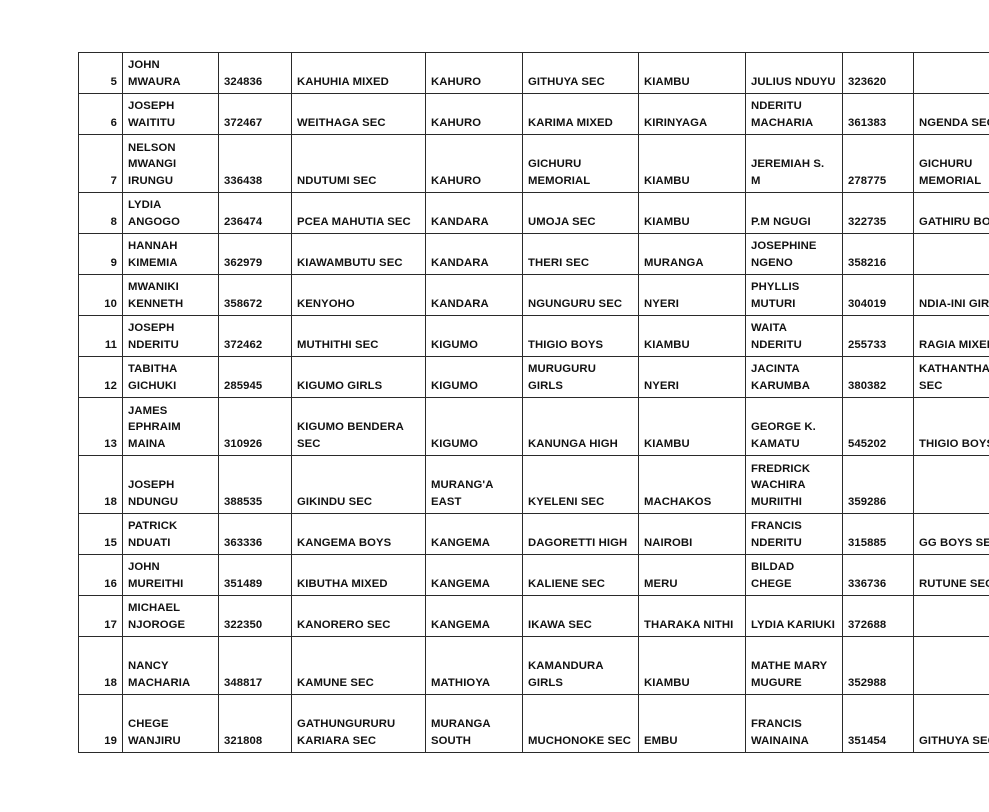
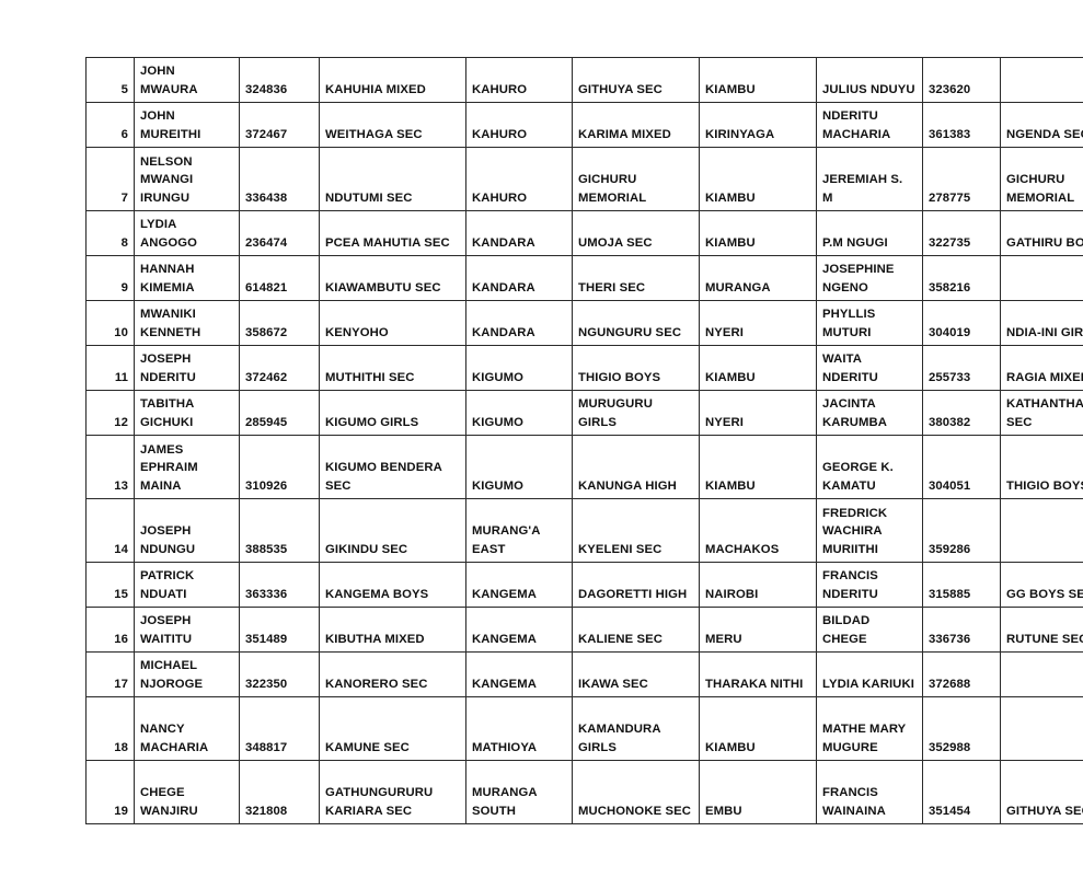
  5	JOHN MWAURA	324836	KAHUHIA MIXED	KAHURO	GITHUYA SEC	KIAMBU	JULIUS NDUYU	323620
- 6	JOSEPH WAITITU	372467	WEITHAGA SEC	KAHURO	KARIMA MIXED	KIRINYAGA	NDERITU MACHARIA	361383	NGENDA SE
+ 6	JOHN MUREITHI	372467	WEITHAGA SEC	KAHURO	KARIMA MIXED	KIRINYAGA	NDERITU MACHARIA	361383	NGENDA SE
  7	NELSON MWANGI IRUNGU	336438	NDUTUMI SEC	KAHURO	GICHURU MEMORIAL	KIAMBU	JEREMIAH S. M	278775	GICHURU MEMORIAL
  8	LYDIA ANGOGO	236474	PCEA MAHUTIA SEC	KANDARA	UMOJA SEC	KIAMBU	P.M NGUGI	322735	GATHIRU BO
- 9	HANNAH KIMEMIA	362979	KIAWAMBUTU SEC	KANDARA	THERI SEC	MURANGA	JOSEPHINE NGENO	358216
+ 9	HANNAH KIMEMIA	614821	KIAWAMBUTU SEC	KANDARA	THERI SEC	MURANGA	JOSEPHINE NGENO	358216
  10	MWANIKI KENNETH	358672	KENYOHO	KANDARA	NGUNGURU SEC	NYERI	PHYLLIS MUTURI	304019	NDIA-INI GIR
  11	JOSEPH NDERITU	372462	MUTHITHI SEC	KIGUMO	THIGIO BOYS	KIAMBU	WAITA NDERITU	255733	RAGIA MIXE
  12	TABITHA GICHUKI	285945	KIGUMO GIRLS	KIGUMO	MURUGURU GIRLS	NYERI	JACINTA KARUMBA	380382	KATHANTHA SEC
- 13	JAMES EPHRAIM MAINA	310926	KIGUMO BENDERA SEC	KIGUMO	KANUNGA HIGH	KIAMBU	GEORGE K. KAMATU	545202	THIGIO BOY
+ 13	JAMES EPHRAIM MAINA	310926	KIGUMO BENDERA SEC	KIGUMO	KANUNGA HIGH	KIAMBU	GEORGE K. KAMATU	304051	THIGIO BOY
- 18	JOSEPH NDUNGU	388535	GIKINDU SEC	MURANG'A EAST	KYELENI SEC	MACHAKOS	FREDRICK WACHIRA MURIITHI	359286
+ 14	JOSEPH NDUNGU	388535	GIKINDU SEC	MURANG'A EAST	KYELENI SEC	MACHAKOS	FREDRICK WACHIRA MURIITHI	359286
  15	PATRICK NDUATI	363336	KANGEMA BOYS	KANGEMA	DAGORETTI HIGH	NAIROBI	FRANCIS NDERITU	315885	GG BOYS SE
- 16	JOHN MUREITHI	351489	KIBUTHA MIXED	KANGEMA	KALIENE SEC	MERU	BILDAD CHEGE	336736	RUTUNE SE
+ 16	JOSEPH WAITITU	351489	KIBUTHA MIXED	KANGEMA	KALIENE SEC	MERU	BILDAD CHEGE	336736	RUTUNE SE
  17	MICHAEL NJOROGE	322350	KANORERO SEC	KANGEMA	IKAWA SEC	THARAKA NITHI	LYDIA KARIUKI	372688
  18	NANCY MACHARIA	348817	KAMUNE SEC	MATHIOYA	KAMANDURA GIRLS	KIAMBU	MATHE MARY MUGURE	352988
  19	CHEGE WANJIRU	321808	GATHUNGURURU KARIARA SEC	MURANGA SOUTH	MUCHONOKE SEC	EMBU	FRANCIS WAINAINA	351454	GITHUYA SE
